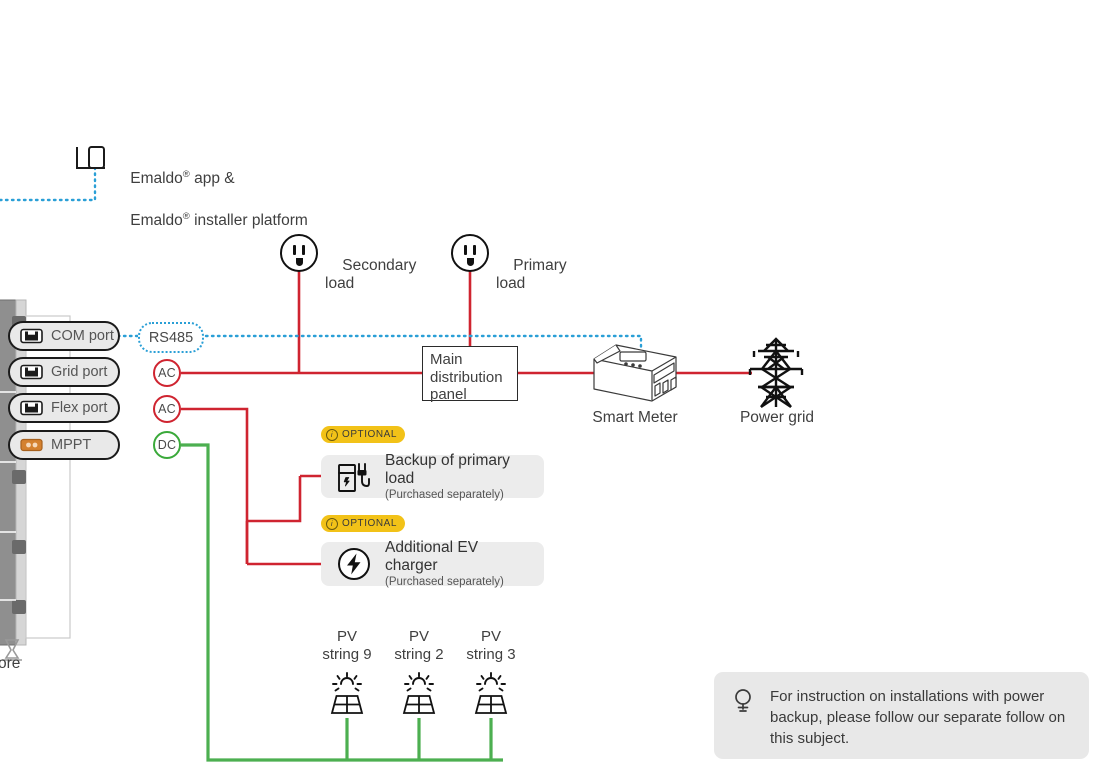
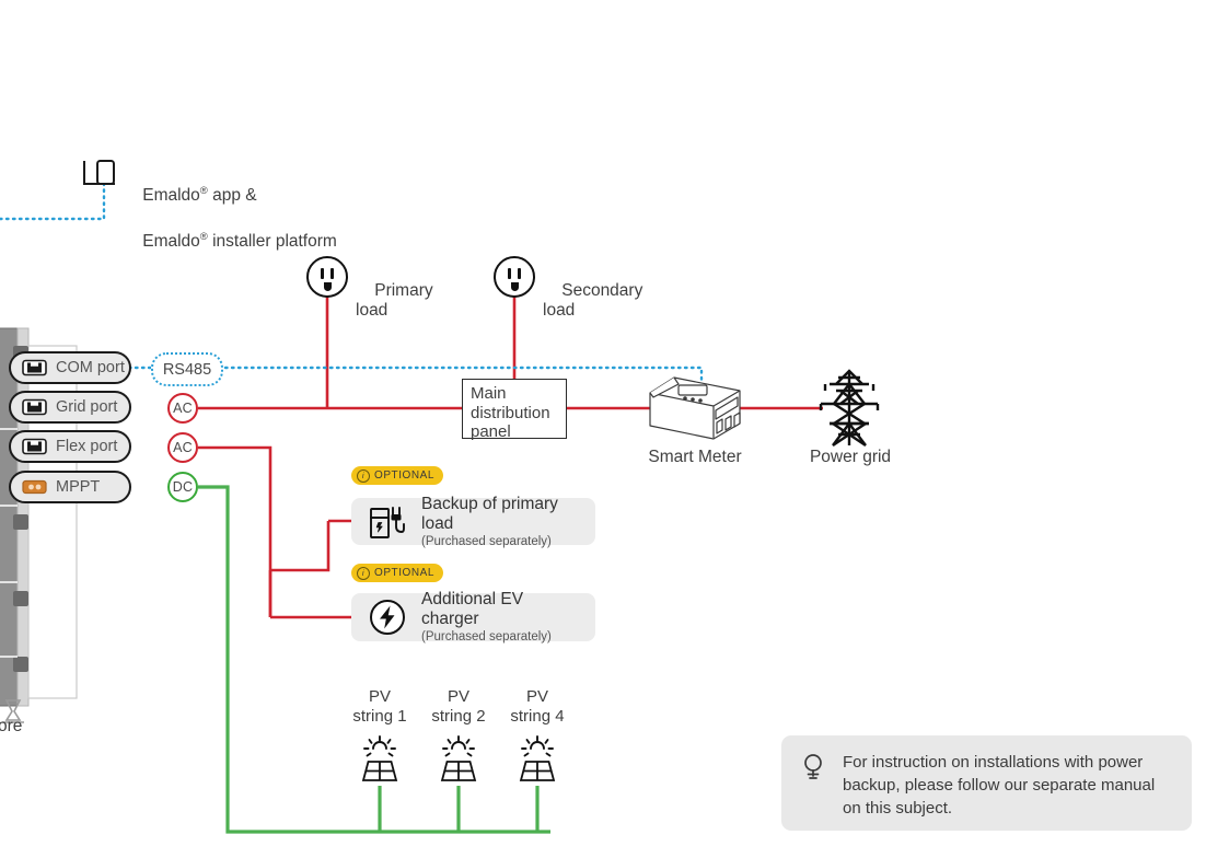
  Emaldo® app &
  Emaldo® installer platform
  COM port
  Grid port
  Flex port
  MPPT
  AC
  AC
  DC
  RS485
- Secondary
+ Primary
  load
- Primary
+ Secondary
  load
  Main
  distribution
  panel
  Smart Meter
  Power grid
  i
  OPTIONAL
  Backup of primary load
  (Purchased separately)
  i
  OPTIONAL
  Additional EV charger
  (Purchased separately)
  PV
- string 9
+ string 1
  PV
  string 2
  PV
- string 3
+ string 4
  ore
- For instruction on installations with power backup, please follow our separate follow on this subject.
+ For instruction on installations with power backup, please follow our separate manual on this subject.
